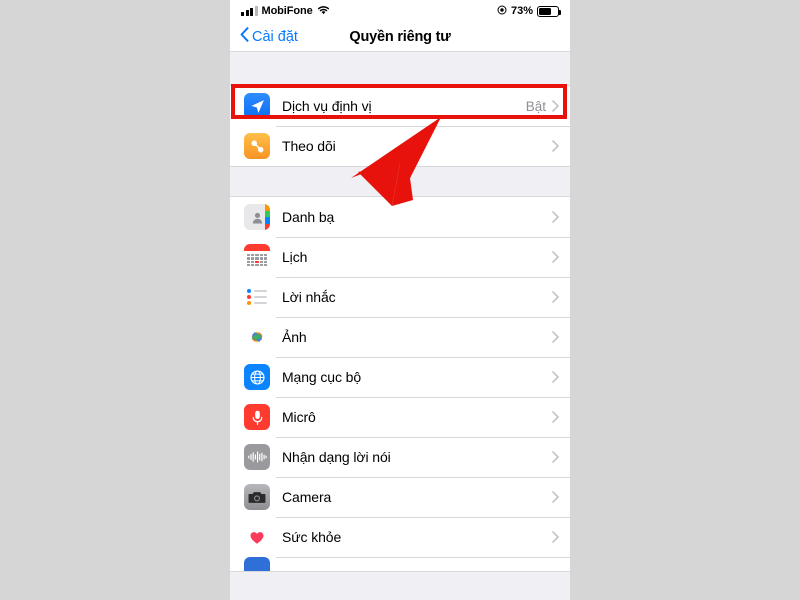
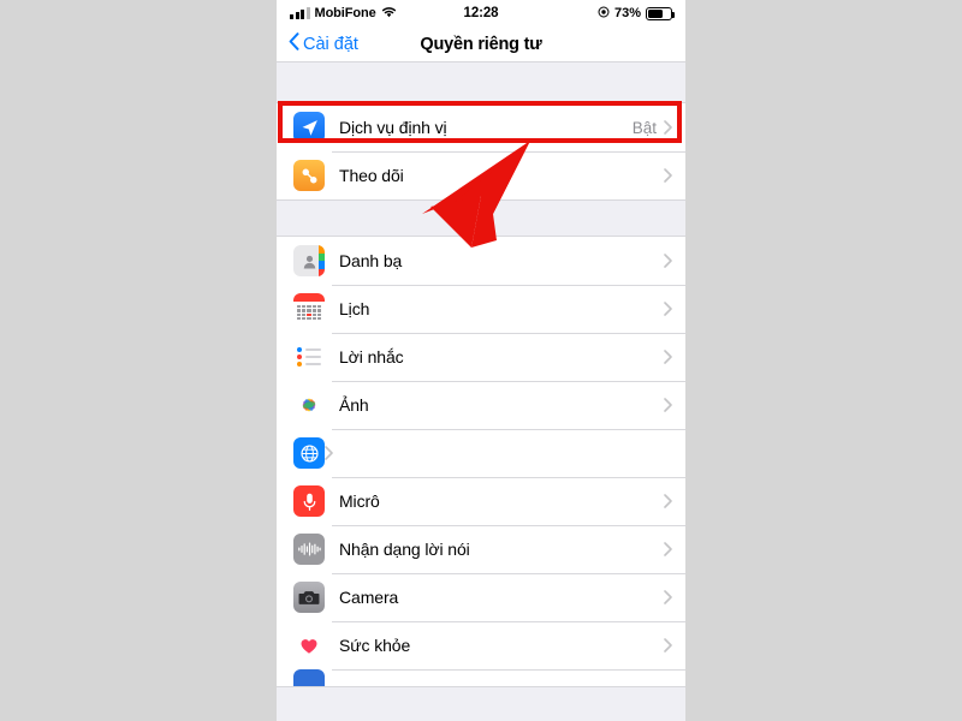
  MobiFone
+ 12:28
  73%
  Cài đặt
  Quyền riêng tư
  Dịch vụ định vị
  Bật
  Theo dõi
  Danh bạ
  Lịch
  Lời nhắc
  Ảnh
- Mạng cục bộ
  Micrô
  Nhận dạng lời nói
  Camera
  Sức khỏe
